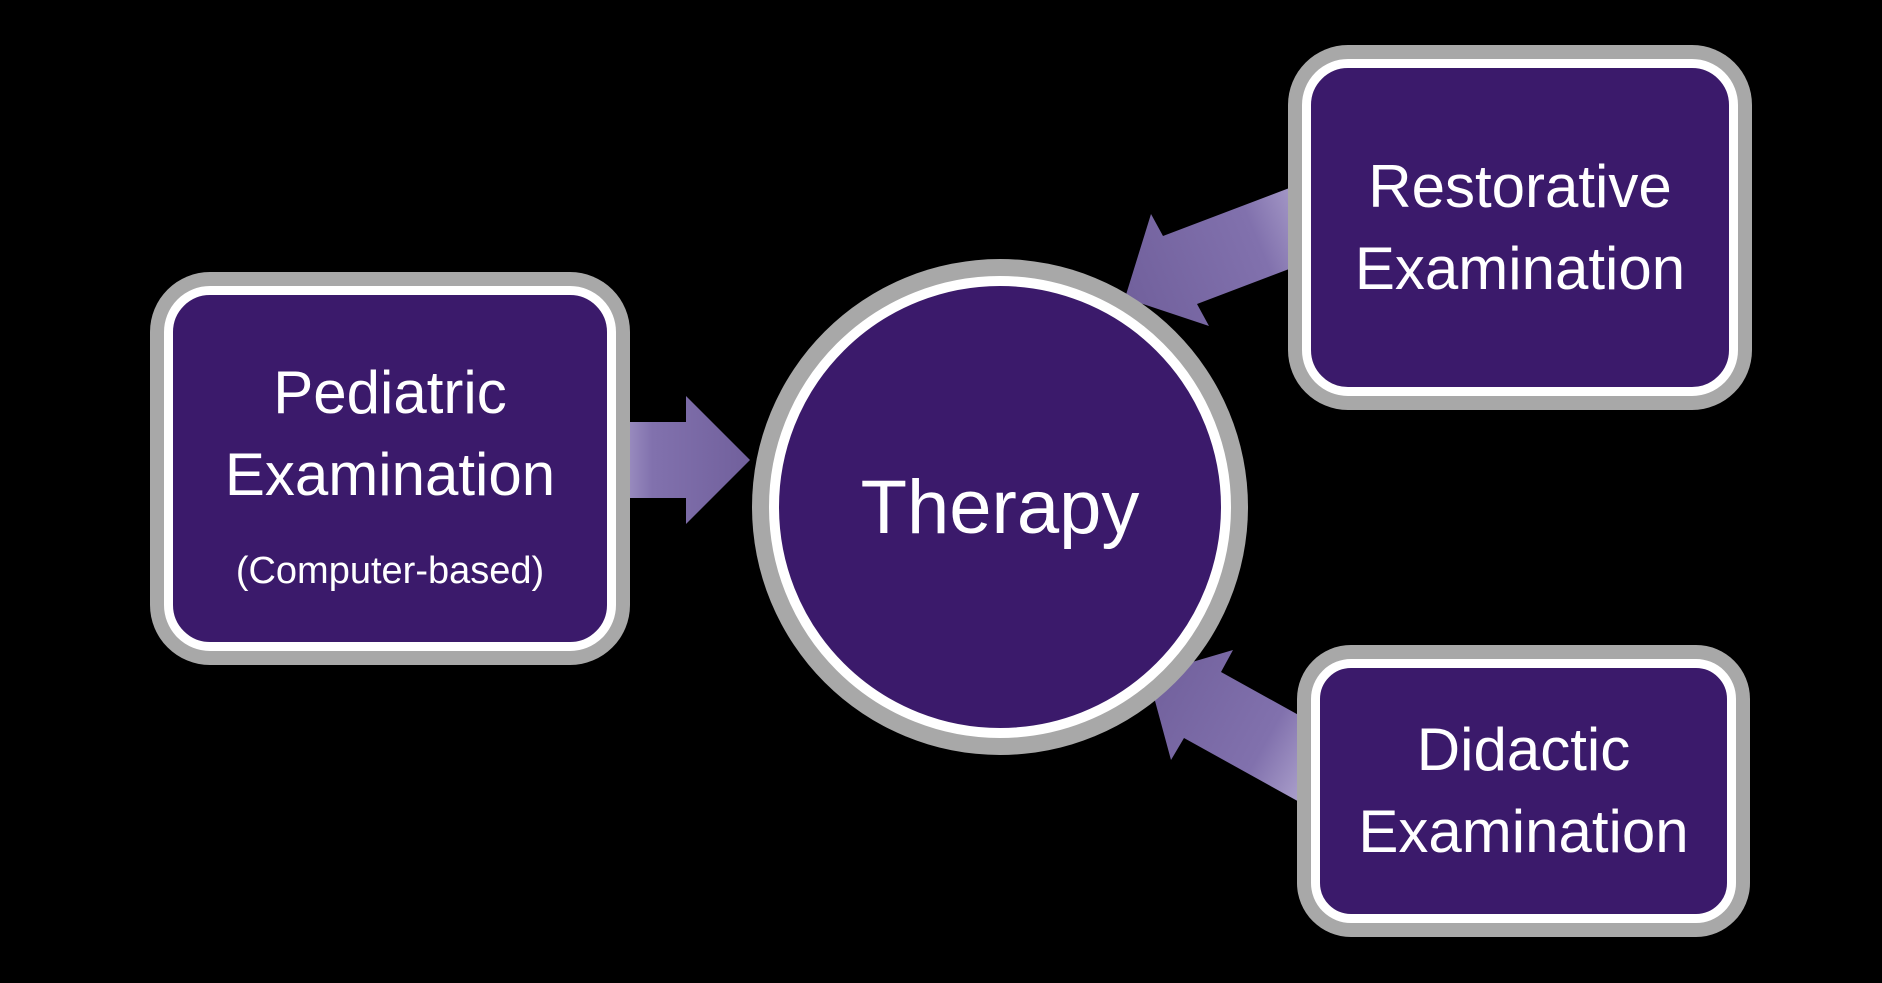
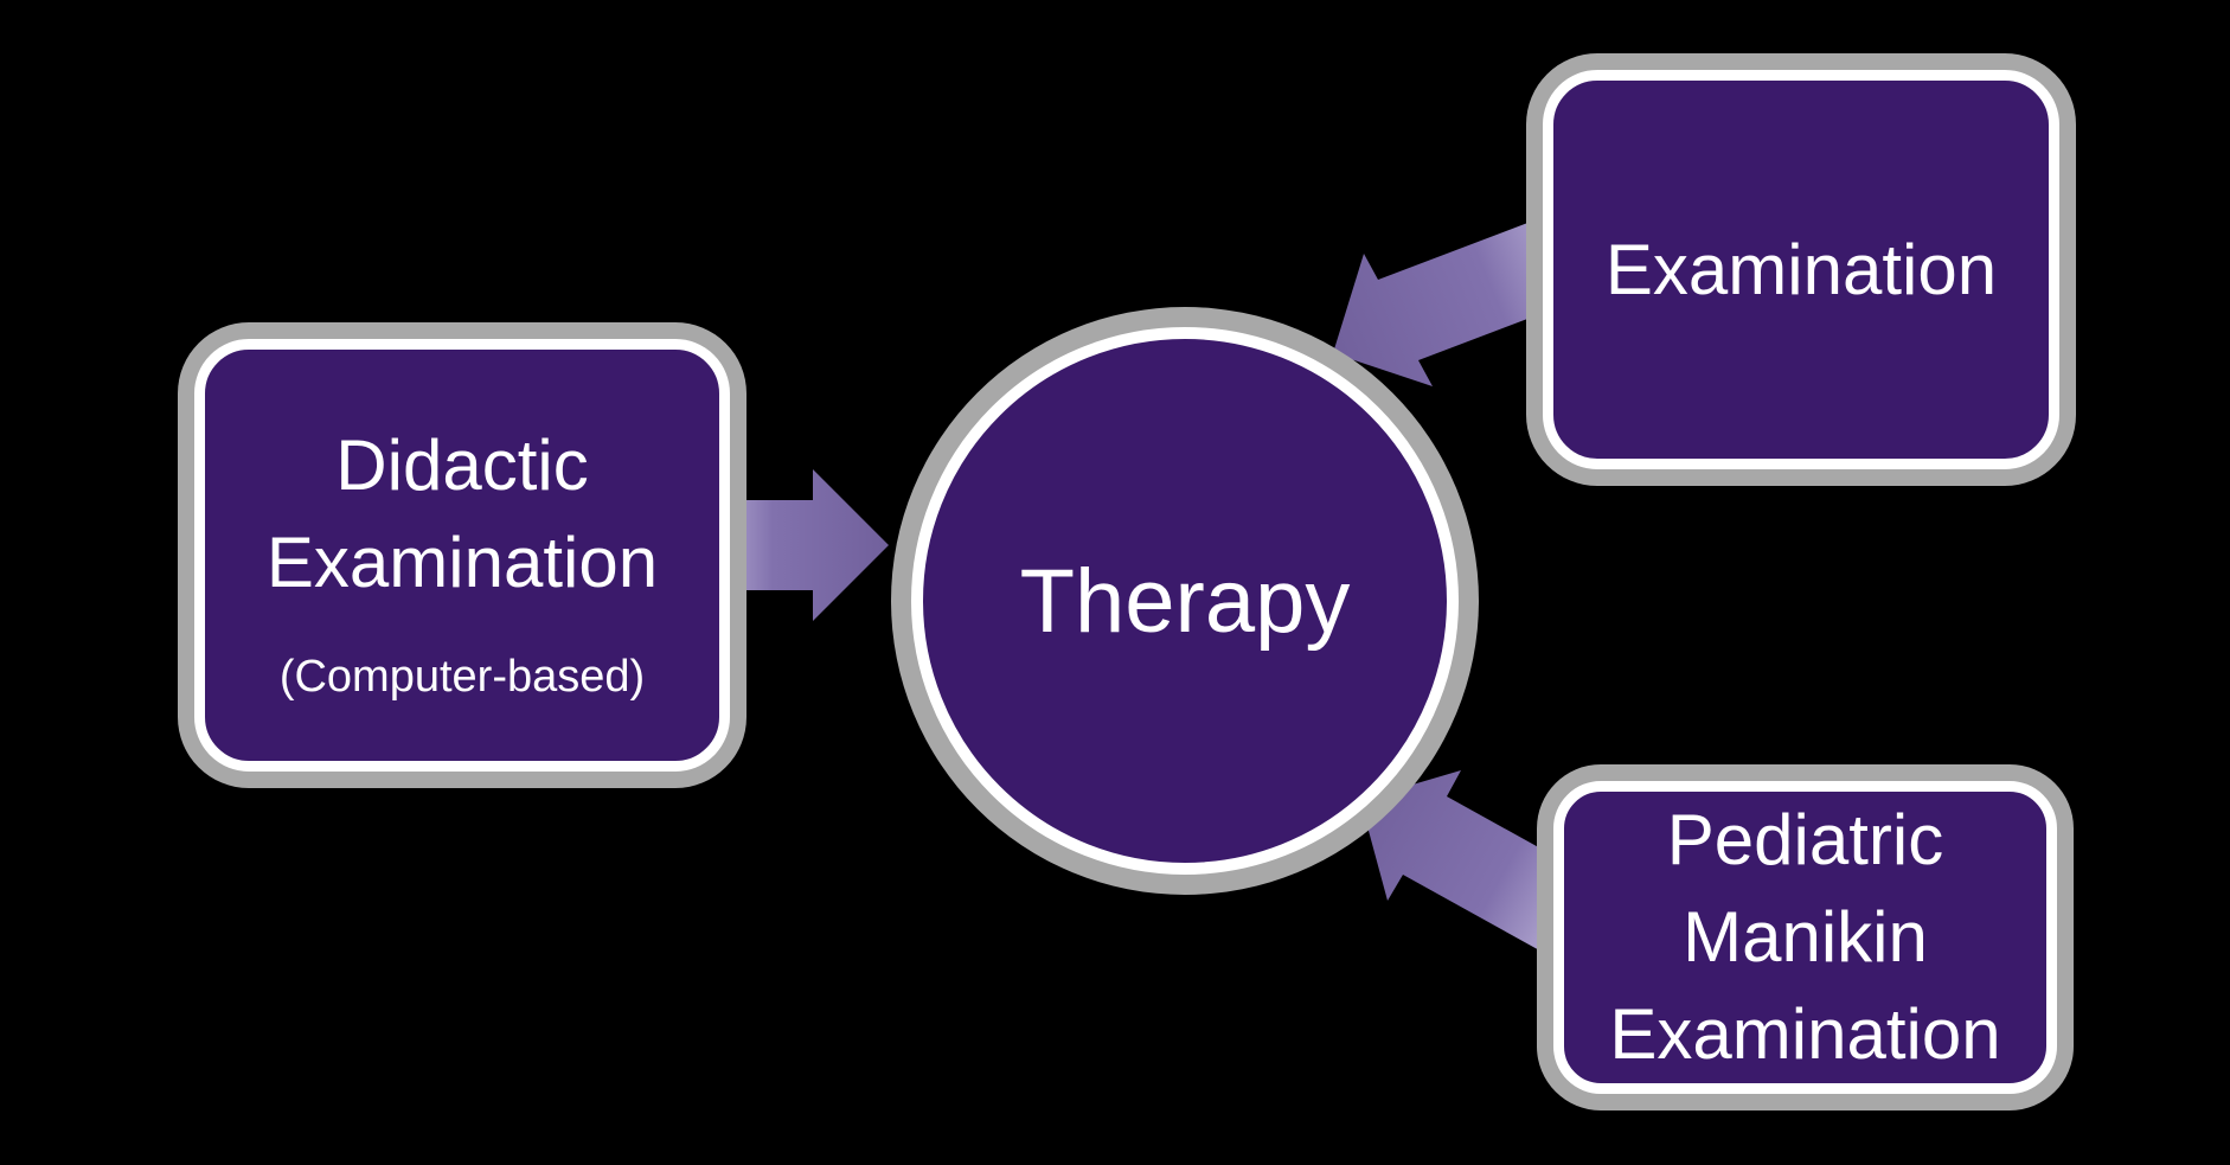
- Pediatric
+ Didactic
  Examination
  (Computer-based)
- Restorative
  Examination
- Didactic
+ Pediatric
+ Manikin
  Examination
  Therapy
